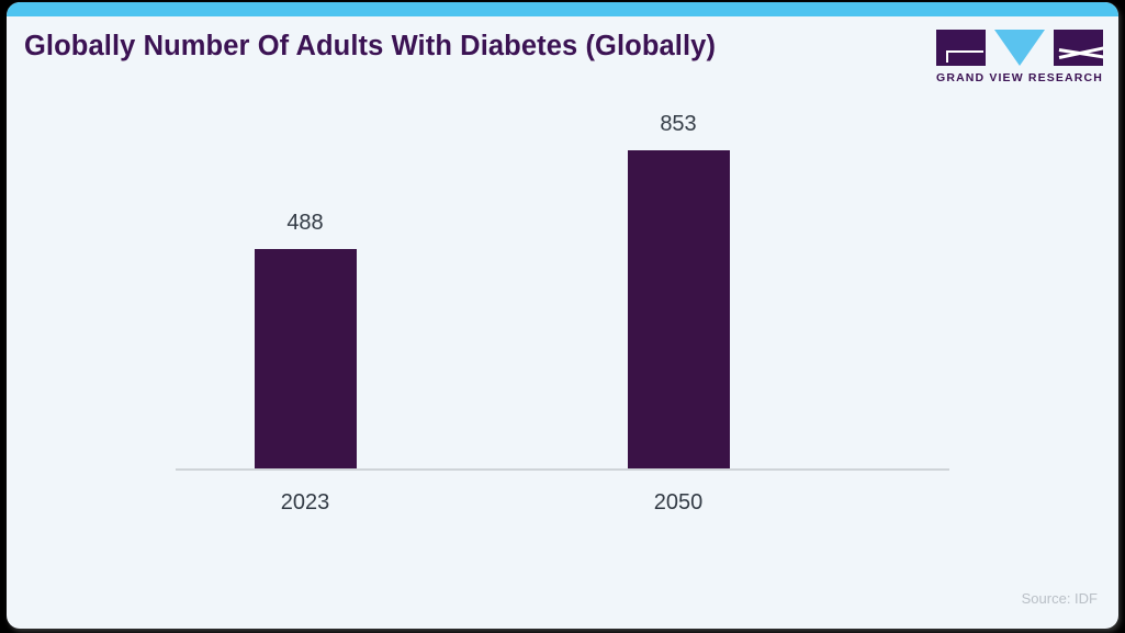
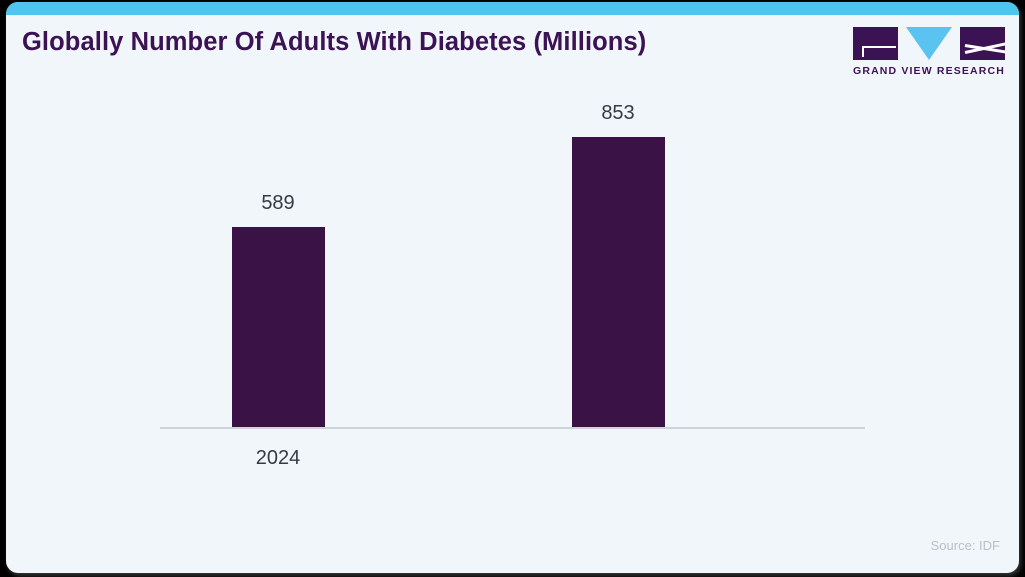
- Globally Number Of Adults With Diabetes (Globally)
+ Globally Number Of Adults With Diabetes (Millions)
  GRAND VIEW RESEARCH
- 488
+ 589
  853
- 2023
+ 2024
- 2050
  Source: IDF
